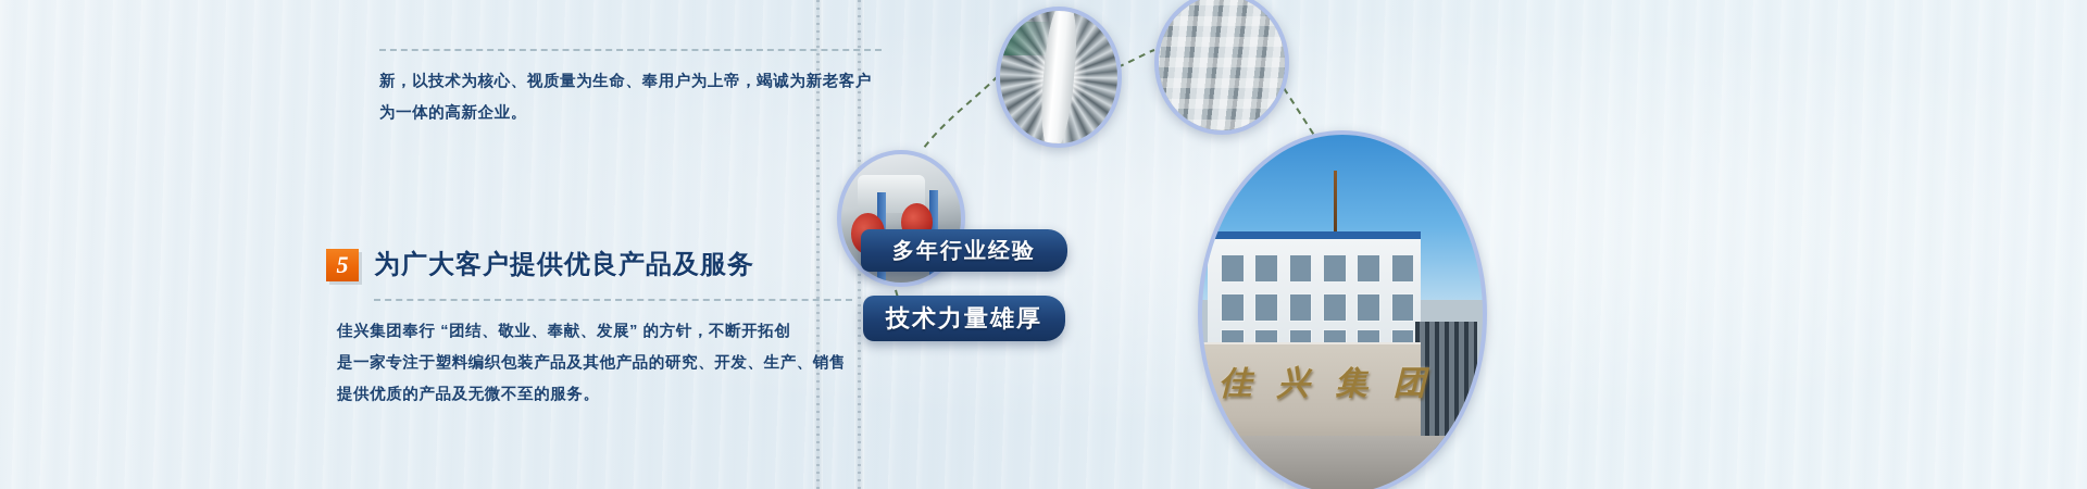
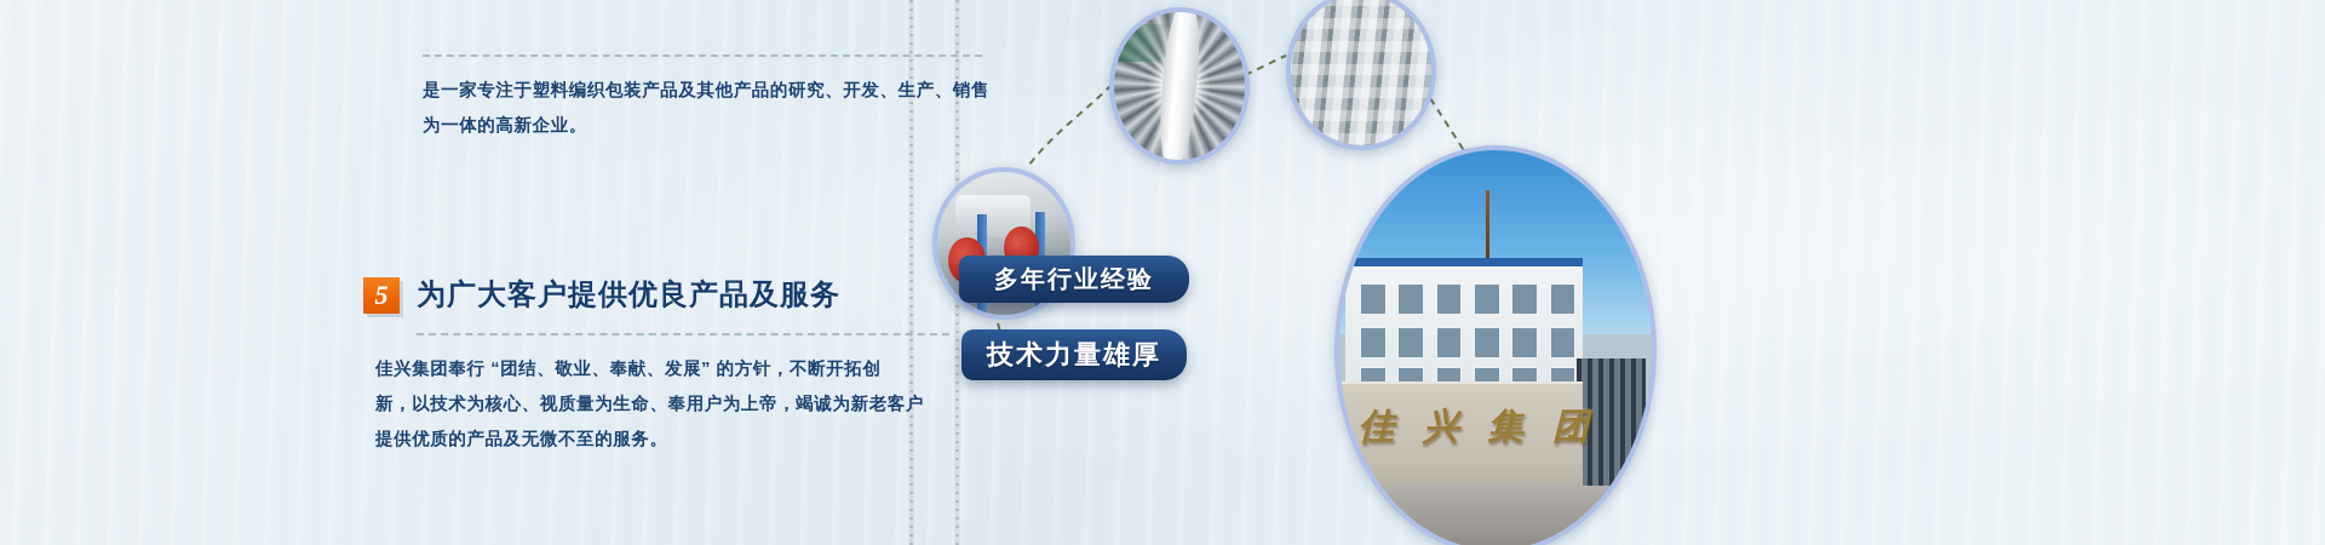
- 新，以技术为核心、视质量为生命、奉用户为上帝，竭诚为新老客户
+ 是一家专注于塑料编织包装产品及其他产品的研究、开发、生产、销售
  为一体的高新企业。
  5
  为广大客户提供优良产品及服务
  佳兴集团奉行 “团结、敬业、奉献、发展” 的方针，不断开拓创
- 是一家专注于塑料编织包装产品及其他产品的研究、开发、生产、销售
+ 新，以技术为核心、视质量为生命、奉用户为上帝，竭诚为新老客户
  提供优质的产品及无微不至的服务。
  佳 兴 集 团
  多年行业经验
  技术力量雄厚
